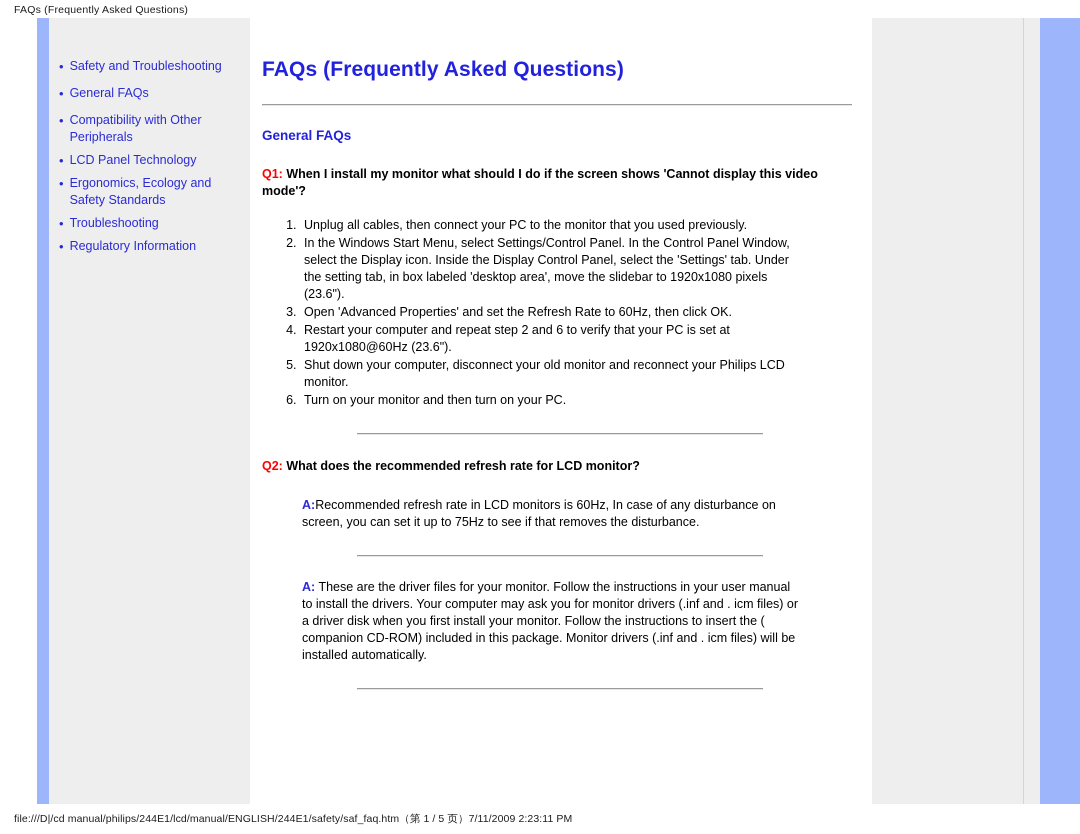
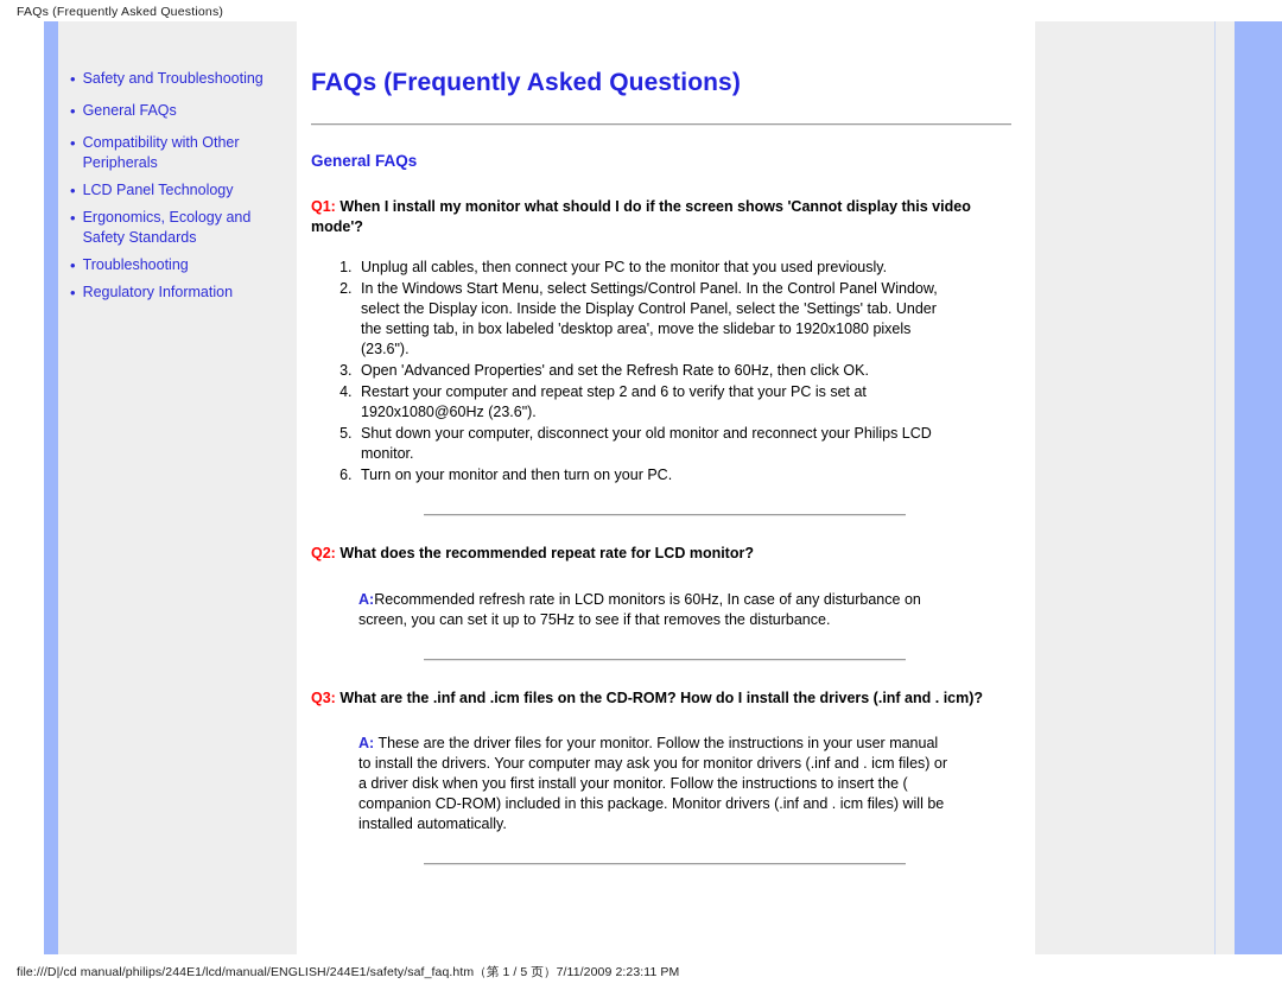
  FAQs (Frequently Asked Questions)
  •
  Safety and Troubleshooting
  •
  General FAQs
  •
  Compatibility with Other Peripherals
  •
  LCD Panel Technology
  •
  Ergonomics, Ecology and Safety Standards
  •
  Troubleshooting
  •
  Regulatory Information
  FAQs (Frequently Asked Questions)
  General FAQs
  Q1: When I install my monitor what should I do if the screen shows 'Cannot display this video mode'?
  Unplug all cables, then connect your PC to the monitor that you used previously.
  In the Windows Start Menu, select Settings/Control Panel. In the Control Panel Window, select the Display icon. Inside the Display Control Panel, select the 'Settings' tab. Under the setting tab, in box labeled 'desktop area', move the slidebar to 1920x1080 pixels (23.6").
  Open 'Advanced Properties' and set the Refresh Rate to 60Hz, then click OK.
  Restart your computer and repeat step 2 and 6 to verify that your PC is set at 1920x1080@60Hz (23.6").
  Shut down your computer, disconnect your old monitor and reconnect your Philips LCD monitor.
  Turn on your monitor and then turn on your PC.
- Q2: What does the recommended refresh rate for LCD monitor?
+ Q2: What does the recommended repeat rate for LCD monitor?
  A:Recommended refresh rate in LCD monitors is 60Hz, In case of any disturbance on screen, you can set it up to 75Hz to see if that removes the disturbance.
+ Q3: What are the .inf and .icm files on the CD-ROM? How do I install the drivers (.inf and . icm)?
  A: These are the driver files for your monitor. Follow the instructions in your user manual to install the drivers. Your computer may ask you for monitor drivers (.inf and . icm files) or a driver disk when you first install your monitor. Follow the instructions to insert the ( companion CD-ROM) included in this package. Monitor drivers (.inf and . icm files) will be installed automatically.
  file:///D|/cd manual/philips/244E1/lcd/manual/ENGLISH/244E1/safety/saf_faq.htm（第 1 / 5 页）7/11/2009 2:23:11 PM
